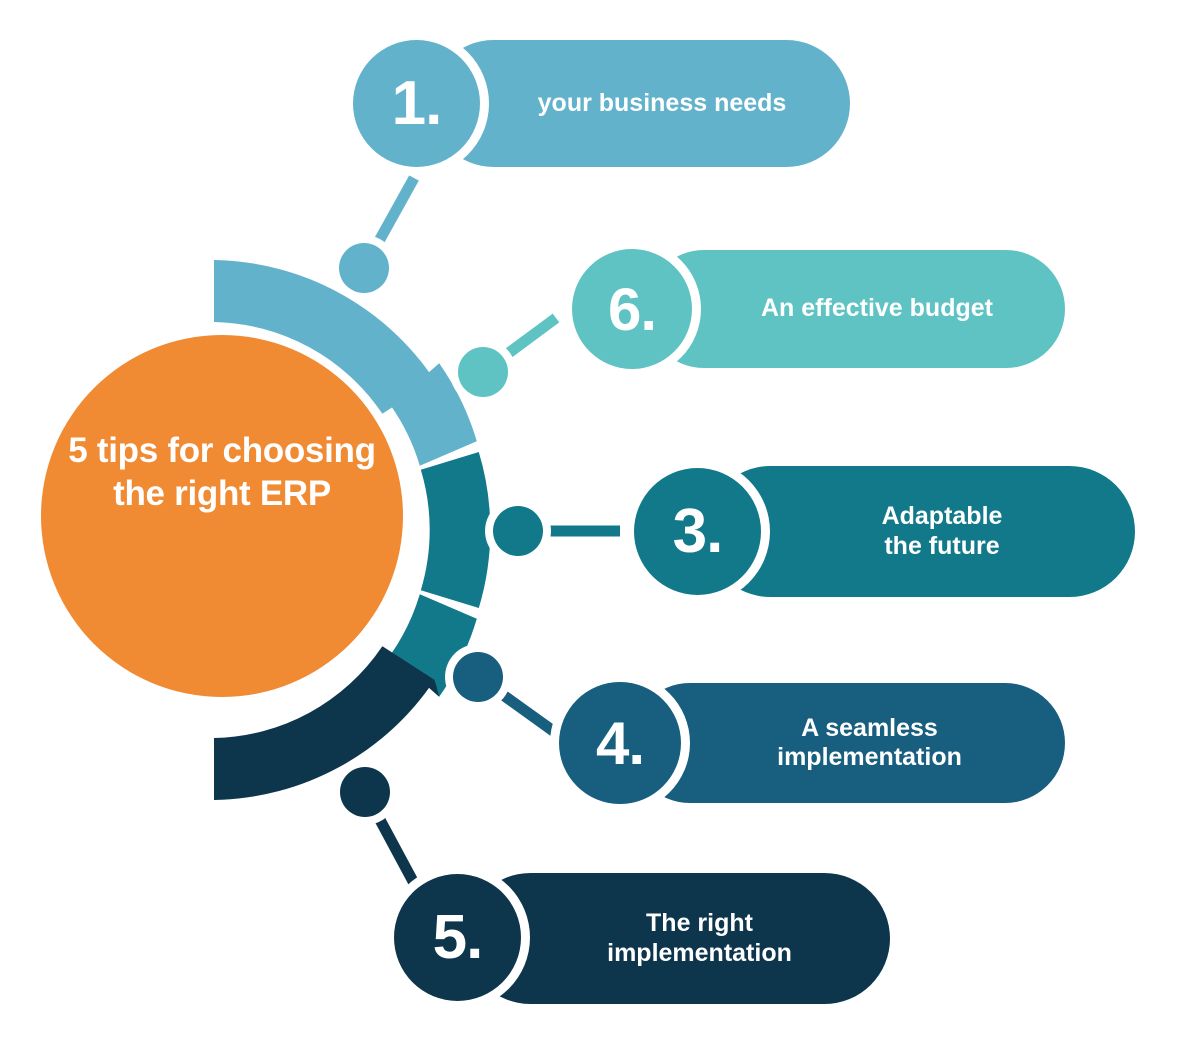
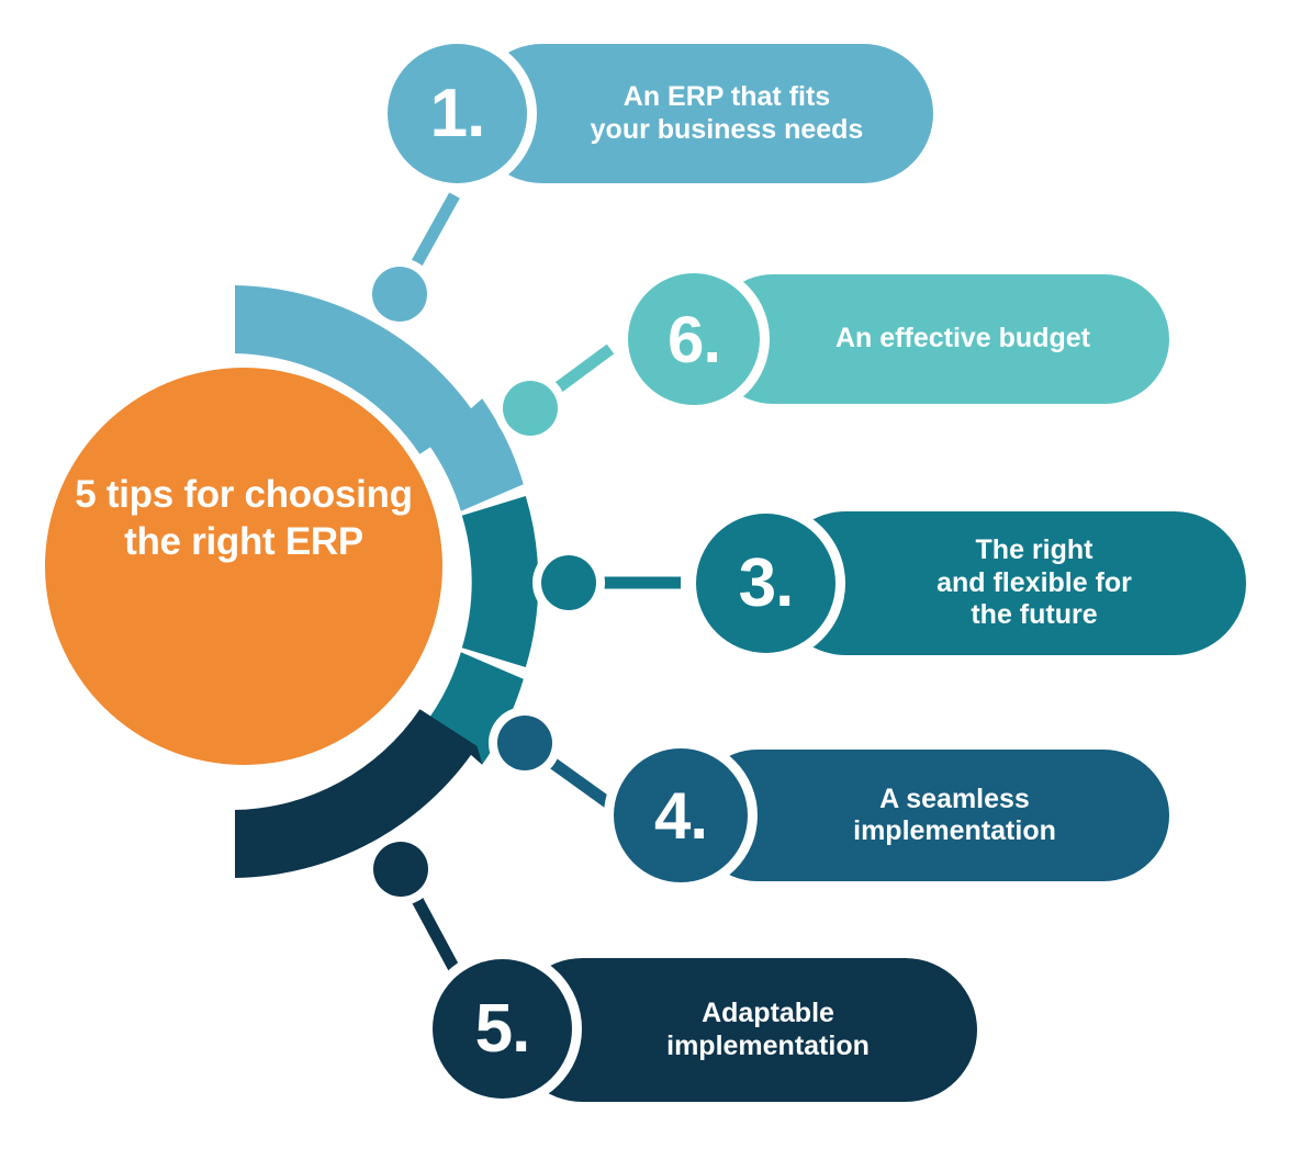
  5 tips for choosing the right ERP
+ An ERP that fits
  your business needs
  1.
  An effective budget
  6.
- Adaptable
+ The right
+ and flexible for
  the future
  3.
  A seamless
  implementation
  4.
- The right
+ Adaptable
  implementation
  5.
